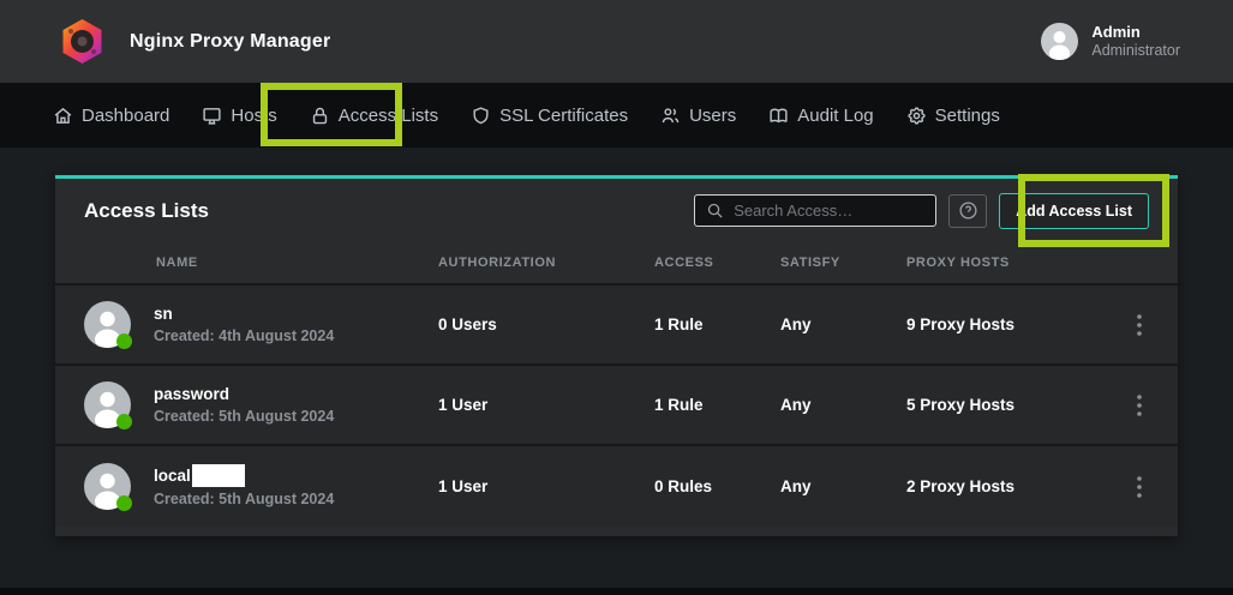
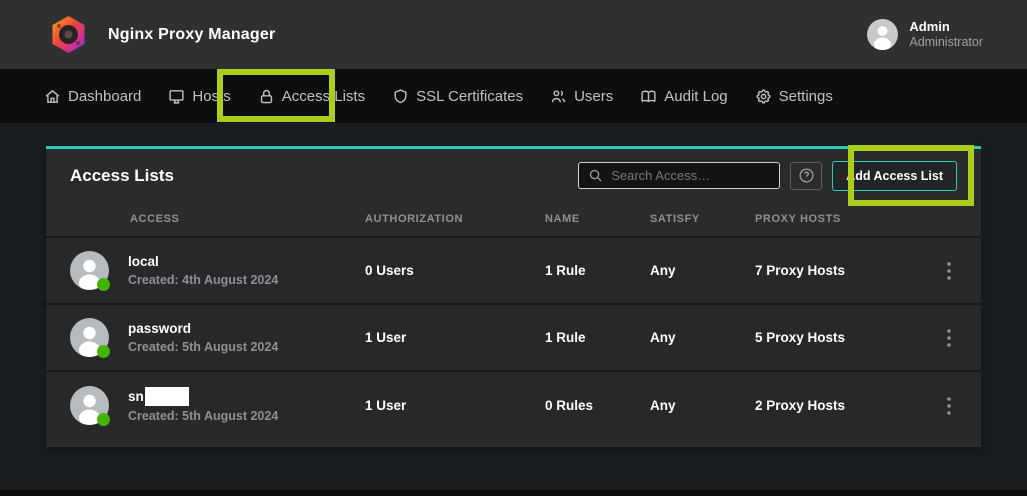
  Nginx Proxy Manager
  Admin
  Administrator
  Dashboard
  Hosts
  Access Lists
  SSL Certificates
  Users
  Audit Log
  Settings
  Access Lists
  Search Access…
  Add Access List
- NAME
+ ACCESS
  AUTHORIZATION
- ACCESS
+ NAME
  SATISFY
  PROXY HOSTS
- sn
+ local
  Created: 4th August 2024
  0 Users
  1 Rule
  Any
- 9 Proxy Hosts
+ 7 Proxy Hosts
  password
  Created: 5th August 2024
  1 User
  1 Rule
  Any
  5 Proxy Hosts
- local
+ sn
  Created: 5th August 2024
  1 User
  0 Rules
  Any
  2 Proxy Hosts
